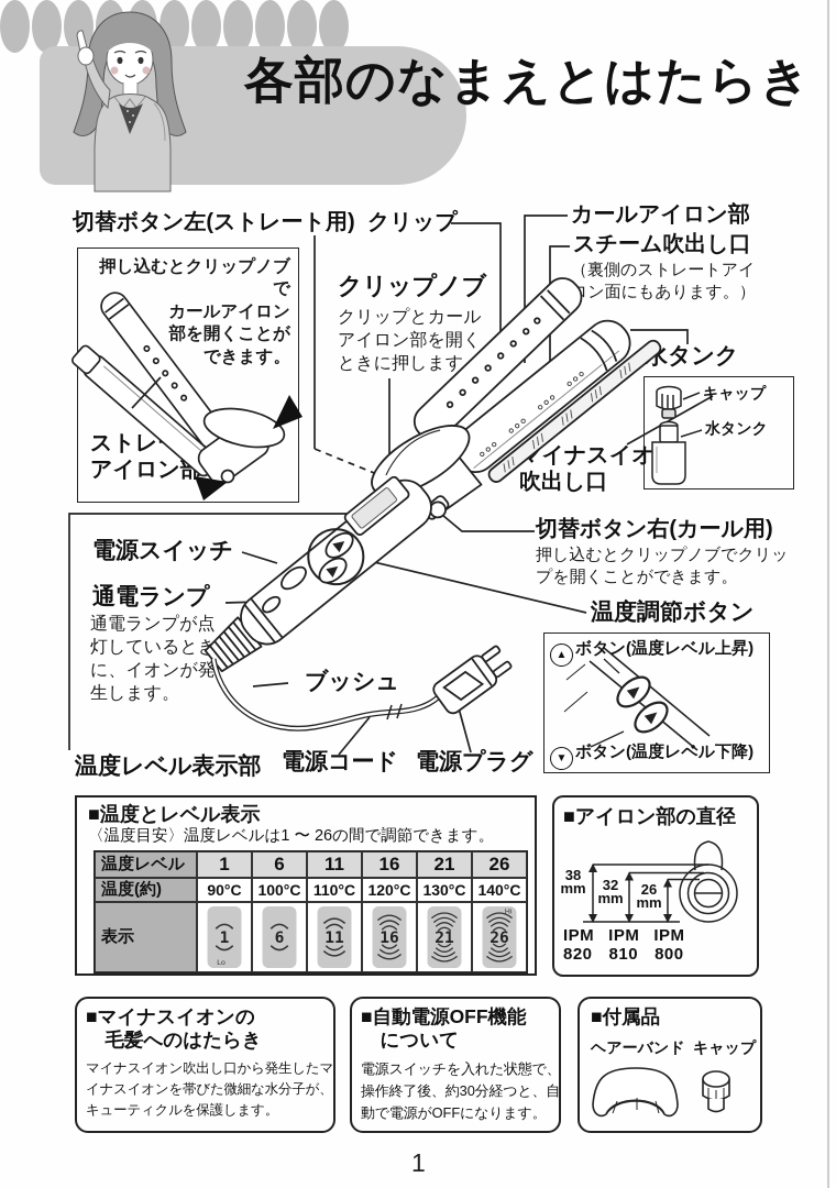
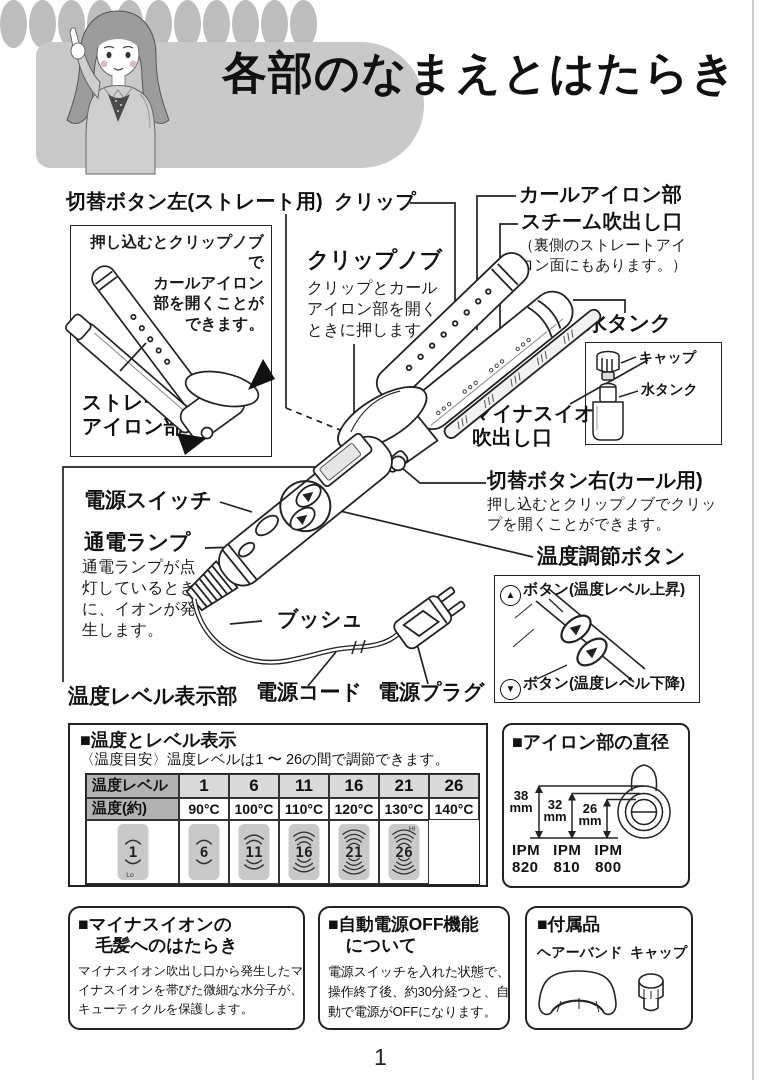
  各部のなまえとはたらき
  切替ボタン左(ストレート用)
  クリップ
  カールアイロン部
  スチーム吹出し口
  （裏側のストレートアイ
  ン面にもあります。）
  押し込むとクリップノブで
  カールアイロン
  部を開くことが
  できます。
  アイロン部
  クリップノブ
  クリップとカール
  アイロン部を開く
  ときに押します
  タンク
  キャップ
  水タンク
  イナスイオ
  吹出し口
  切替ボタン右(カール用)
  押し込むとクリップノブでクリッ
  プを開くことができます。
  温度調節ボタン
  ▲ボタン(温度レベル上昇)
  ▼ボタン(温度レベル下降)
  電源スイッチ
  通電ランプ
  通電ランプが点
  灯しているとき
  に、イオンが発
  生します。
  ブッシュ
  温度レベル表示部
  電源コード
  電源プラグ
  ■温度とレベル表示
  〈温度目安〉温度レベルは1 〜 26の間で調節できます。
  温度レベル
  1
  6
  11
  16
  21
  26
  温度(約)
  90°C
  100°C
  110°C
  120°C
  130°C
  140°C
- 表示
  1
  6
  11
  16
  21
  26
  ■アイロン部の直径
  38
  mm
  32
  mm
  26
  mm
  IPM
  IPM
  IPM
  820
  810
  800
  ■マイナスイオンの
  毛髪へのはたらき
  マイナスイオン吹出し口から発生したマ
  イナスイオンを帯びた微細な水分子が、
  キューティクルを保護します。
  ■自動電源OFF機能
  について
  電源スイッチを入れた状態で、
  操作終了後、約30分経つと、自
  動で電源がOFFになります。
  ■付属品
  ヘアーバンド
  キャップ
  1
